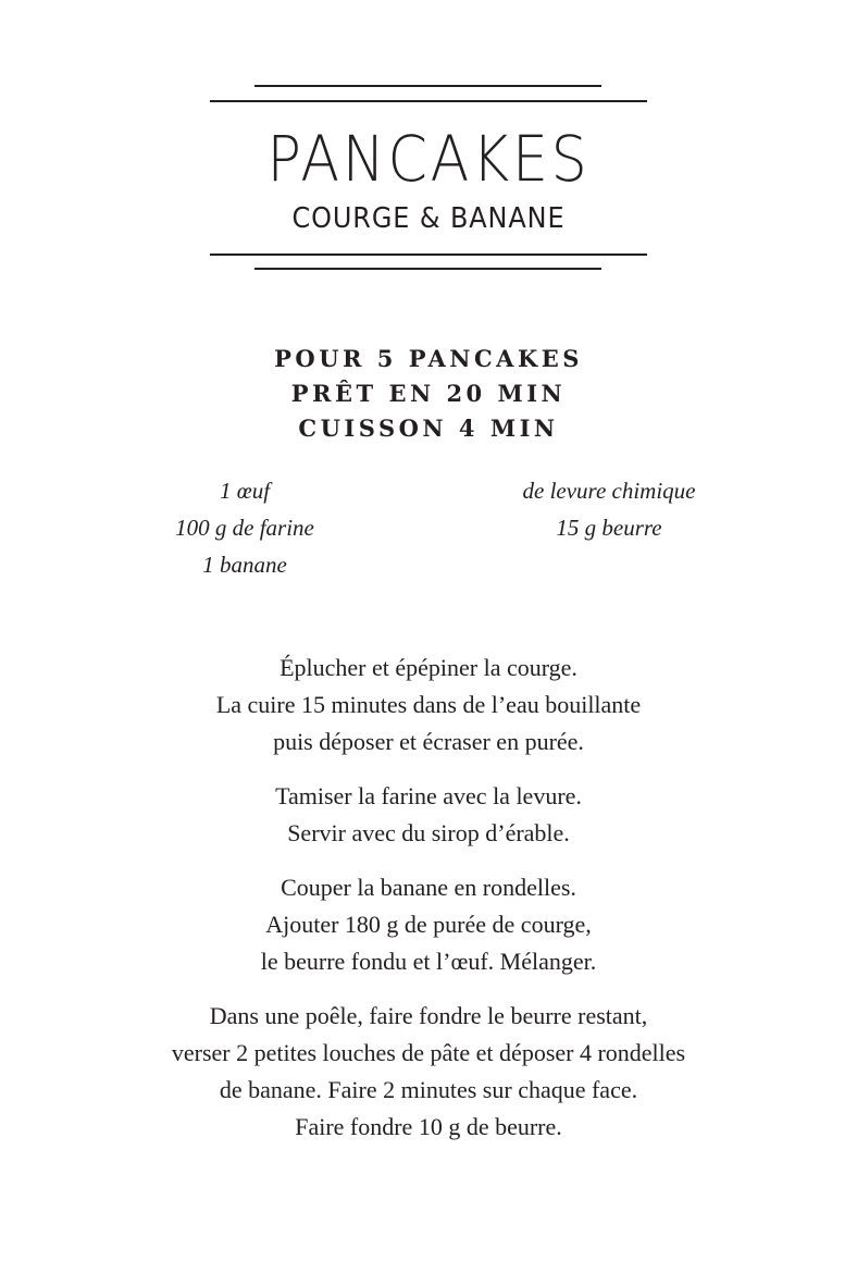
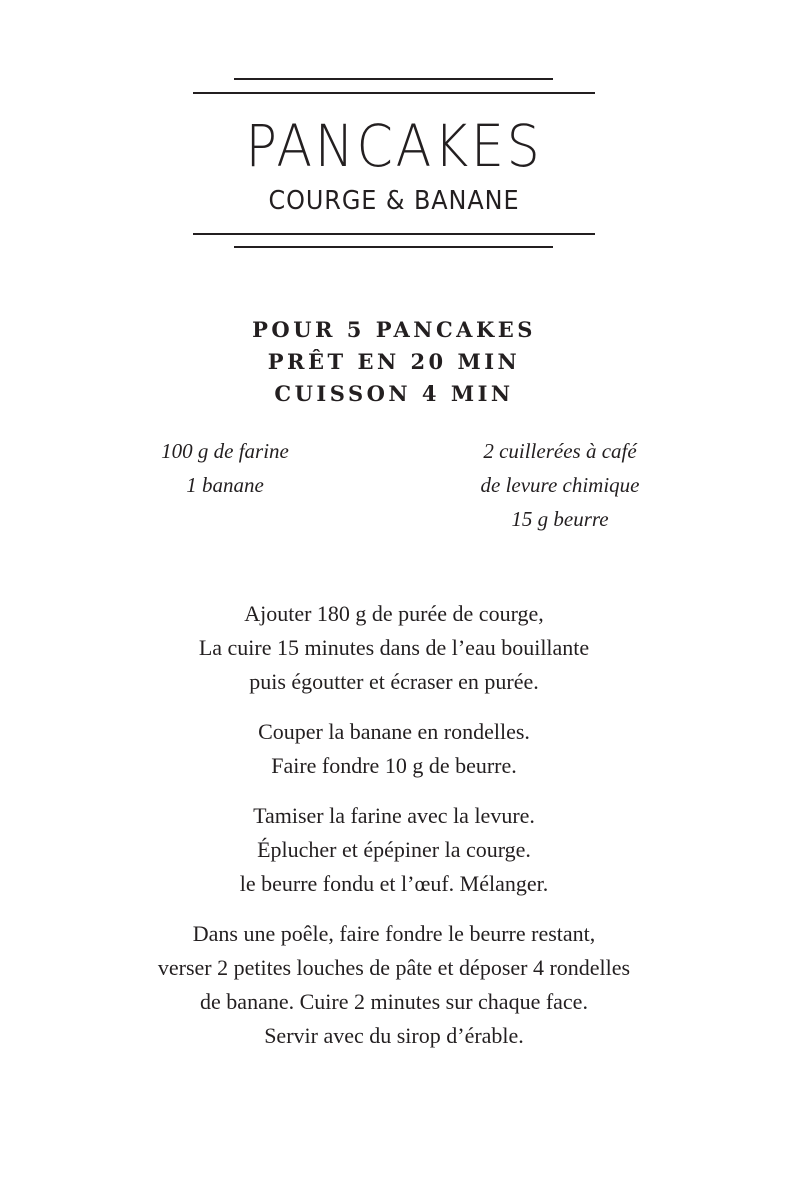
  PANCAKES
  COURGE & BANANE
  POUR 5 PANCAKES
  PRÊT EN 20 MIN
  CUISSON 4 MIN
- 1 œuf
  100 g de farine
  1 banane
+ 2 cuillerées à café
  de levure chimique
  15 g beurre
- Éplucher et épépiner la courge.
+ Ajouter 180 g de purée de courge,
  La cuire 15 minutes dans de l’eau bouillante
- puis déposer et écraser en purée.
+ puis égoutter et écraser en purée.
- Tamiser la farine avec la levure.
+ Couper la banane en rondelles.
- Servir avec du sirop d’érable.
+ Faire fondre 10 g de beurre.
- Couper la banane en rondelles.
+ Tamiser la farine avec la levure.
- Ajouter 180 g de purée de courge,
+ Éplucher et épépiner la courge.
  le beurre fondu et l’œuf. Mélanger.
  Dans une poêle, faire fondre le beurre restant,
  verser 2 petites louches de pâte et déposer 4 rondelles
- de banane. Faire 2 minutes sur chaque face.
+ de banane. Cuire 2 minutes sur chaque face.
- Faire fondre 10 g de beurre.
+ Servir avec du sirop d’érable.
